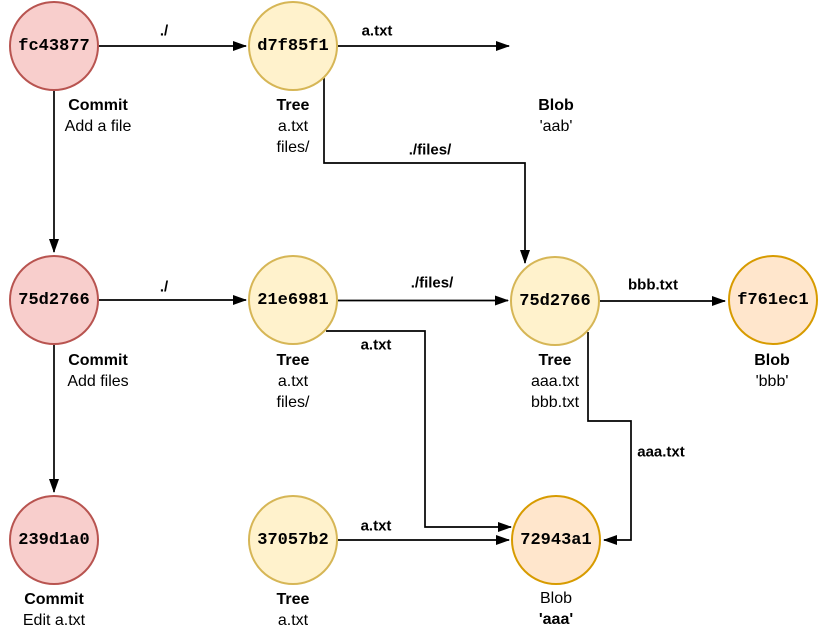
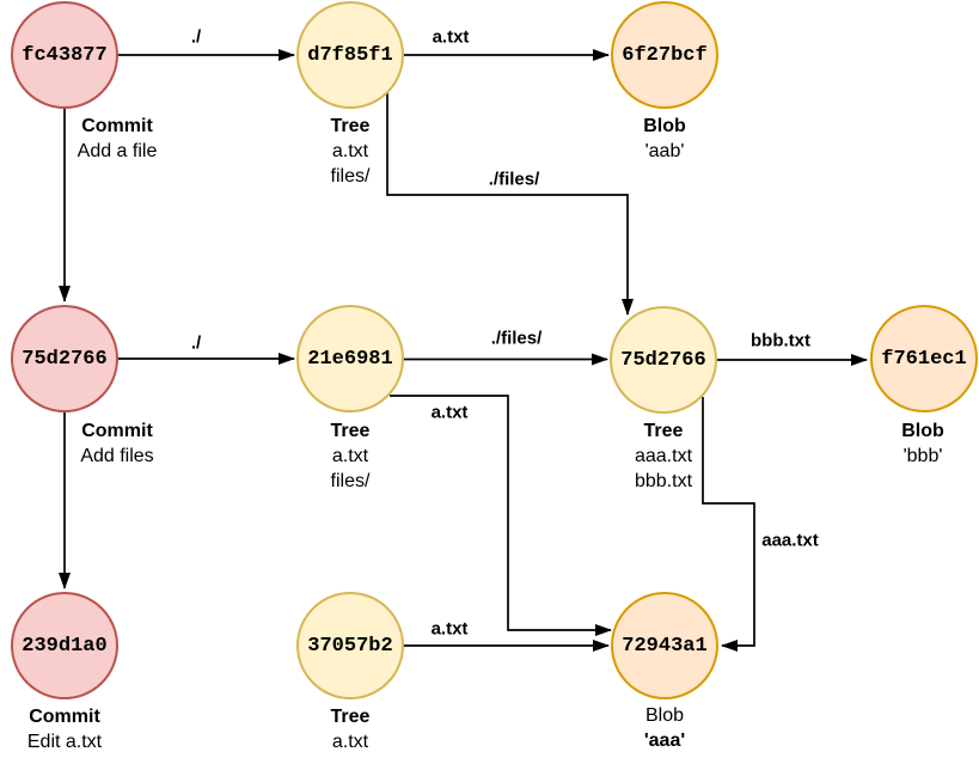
  fc43877
  Commit
  Add a file
  d7f85f1
  Tree
  a.txt
  files/
+ 6f27bcf
  Blob
  'aab'
  75d2766
  Commit
  Add files
  21e6981
  Tree
  a.txt
  files/
  75d2766
  Tree
  aaa.txt
  bbb.txt
  f761ec1
  Blob
  'bbb'
  239d1a0
  Commit
  Edit a.txt
  37057b2
  Tree
  a.txt
  72943a1
  Blob
  'aaa'
  ./
  a.txt
  ./files/
  ./
  ./files/
  bbb.txt
  a.txt
  a.txt
  aaa.txt
